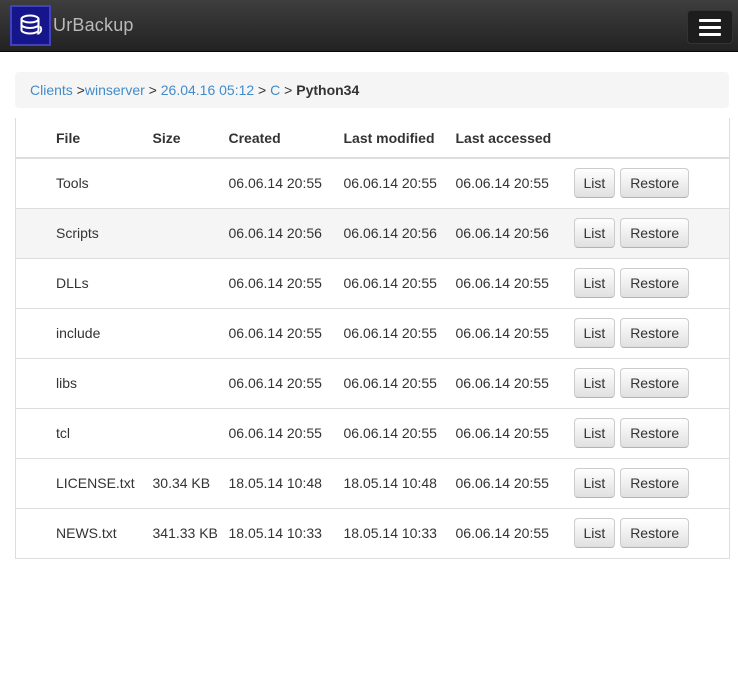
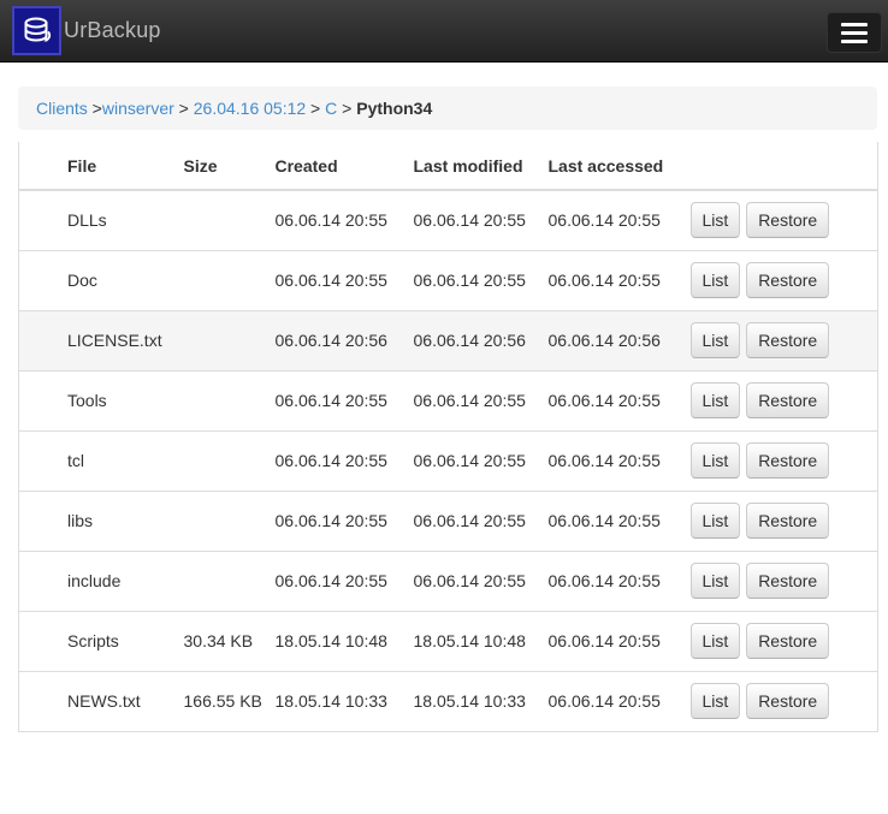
  UrBackup
  Clients >winserver > 26.04.16 05:12 > C > Python34
  File	Size	Created	Last modified	Last accessed
- Tools		06.06.14 20:55	06.06.14 20:55	06.06.14 20:55	List Restore
+ DLLs		06.06.14 20:55	06.06.14 20:55	06.06.14 20:55	List Restore
+ Doc		06.06.14 20:55	06.06.14 20:55	06.06.14 20:55	List Restore
- Scripts		06.06.14 20:56	06.06.14 20:56	06.06.14 20:56	List Restore
+ LICENSE.txt		06.06.14 20:56	06.06.14 20:56	06.06.14 20:56	List Restore
- DLLs		06.06.14 20:55	06.06.14 20:55	06.06.14 20:55	List Restore
+ Tools		06.06.14 20:55	06.06.14 20:55	06.06.14 20:55	List Restore
- include		06.06.14 20:55	06.06.14 20:55	06.06.14 20:55	List Restore
+ tcl		06.06.14 20:55	06.06.14 20:55	06.06.14 20:55	List Restore
  libs		06.06.14 20:55	06.06.14 20:55	06.06.14 20:55	List Restore
- tcl		06.06.14 20:55	06.06.14 20:55	06.06.14 20:55	List Restore
+ include		06.06.14 20:55	06.06.14 20:55	06.06.14 20:55	List Restore
- LICENSE.txt	30.34 KB	18.05.14 10:48	18.05.14 10:48	06.06.14 20:55	List Restore
+ Scripts	30.34 KB	18.05.14 10:48	18.05.14 10:48	06.06.14 20:55	List Restore
- NEWS.txt	341.33 KB	18.05.14 10:33	18.05.14 10:33	06.06.14 20:55	List Restore
+ NEWS.txt	166.55 KB	18.05.14 10:33	18.05.14 10:33	06.06.14 20:55	List Restore
